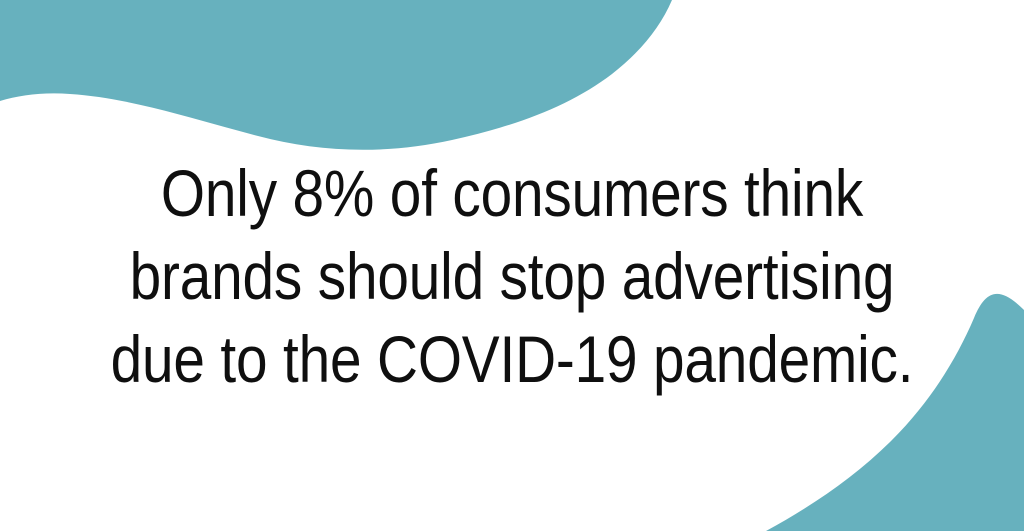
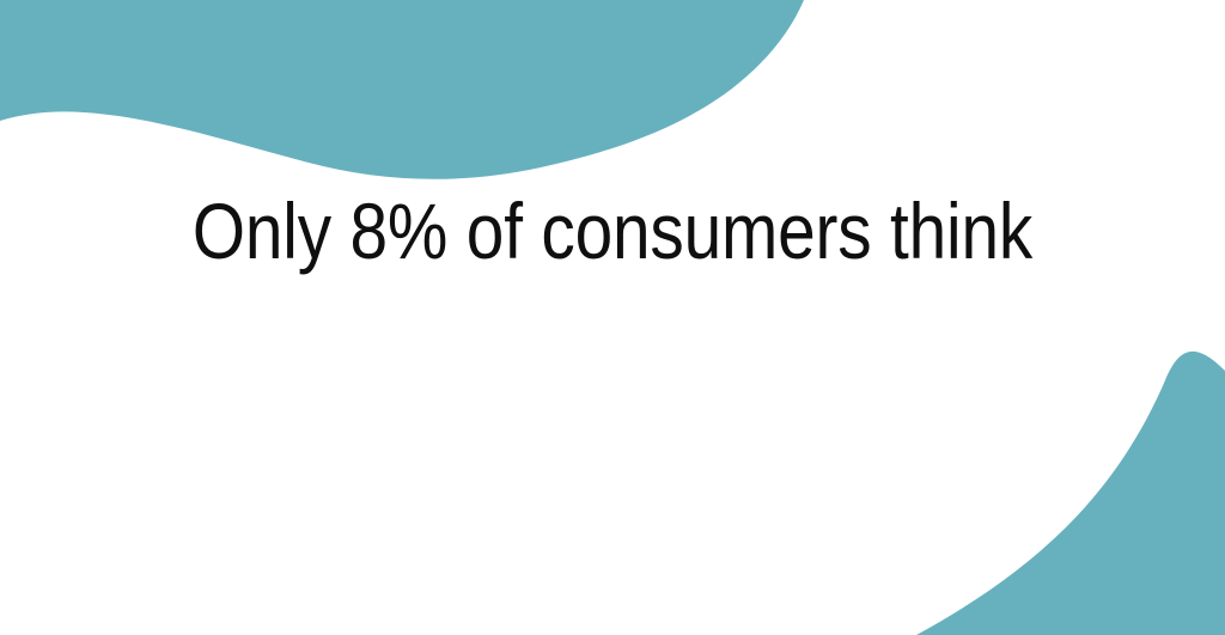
  Only 8% of consumers think
- brands should stop advertising
- due to the COVID-19 pandemic.
